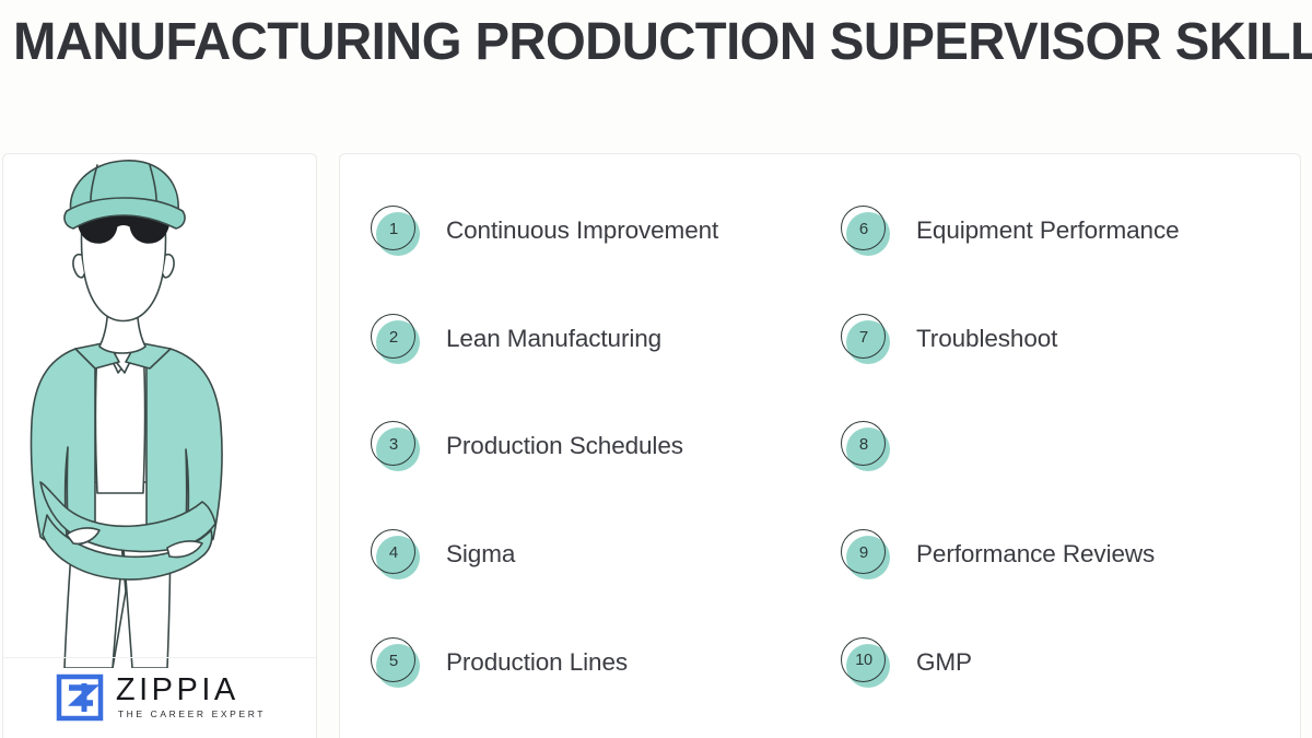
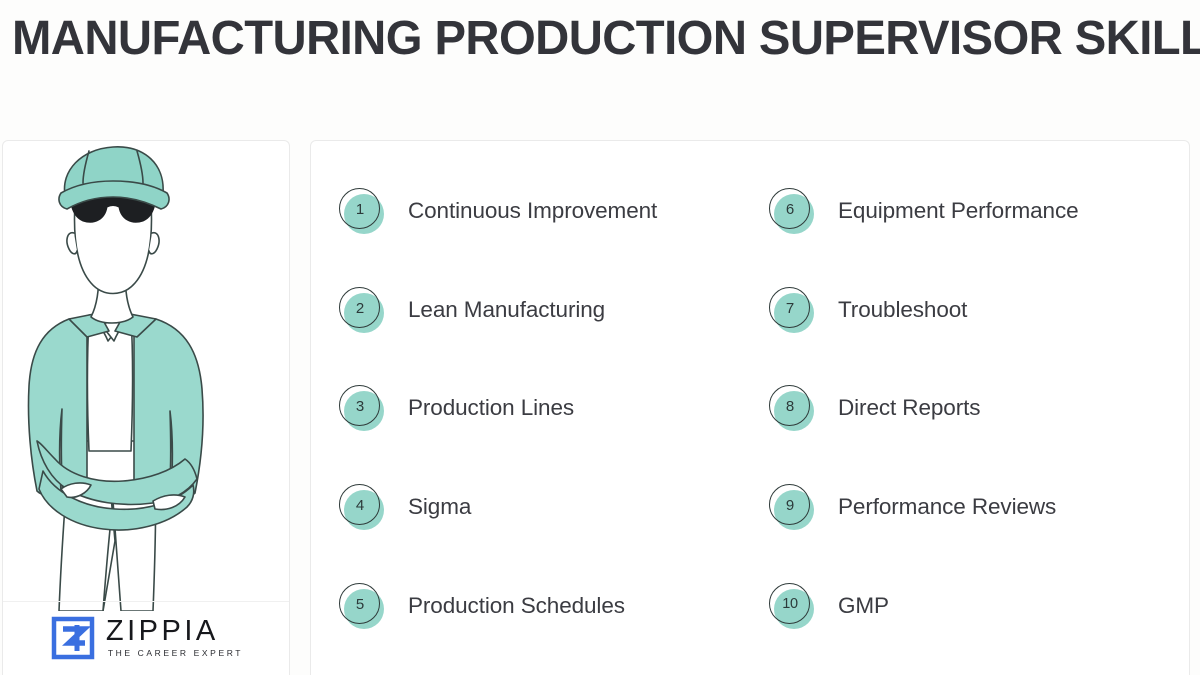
  MANUFACTURING PRODUCTION SUPERVISOR SKILL
  ZIPPIA
  THE CAREER EXPERT
  1
  Continuous Improvement
  2
  Lean Manufacturing
  3
- Production Schedules
+ Production Lines
  4
  Sigma
  5
- Production Lines
+ Production Schedules
  6
  Equipment Performance
  7
  Troubleshoot
  8
+ Direct Reports
  9
  Performance Reviews
  10
  GMP
